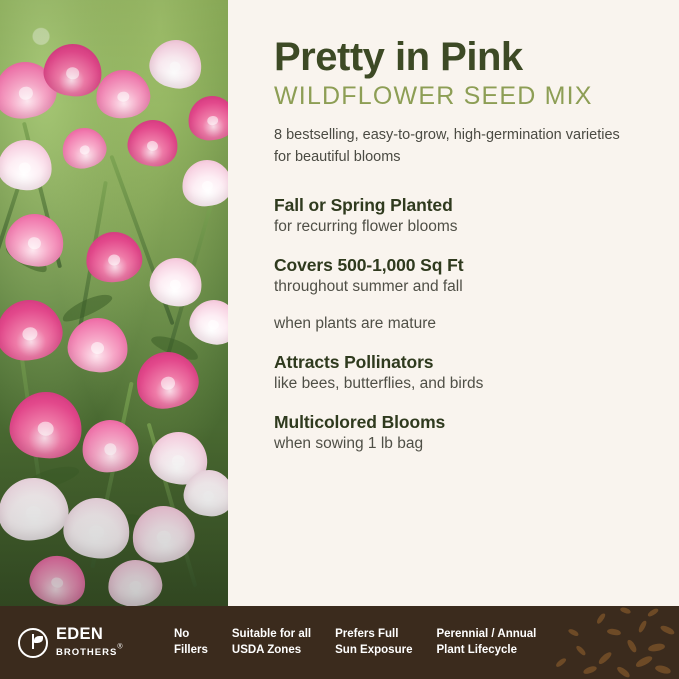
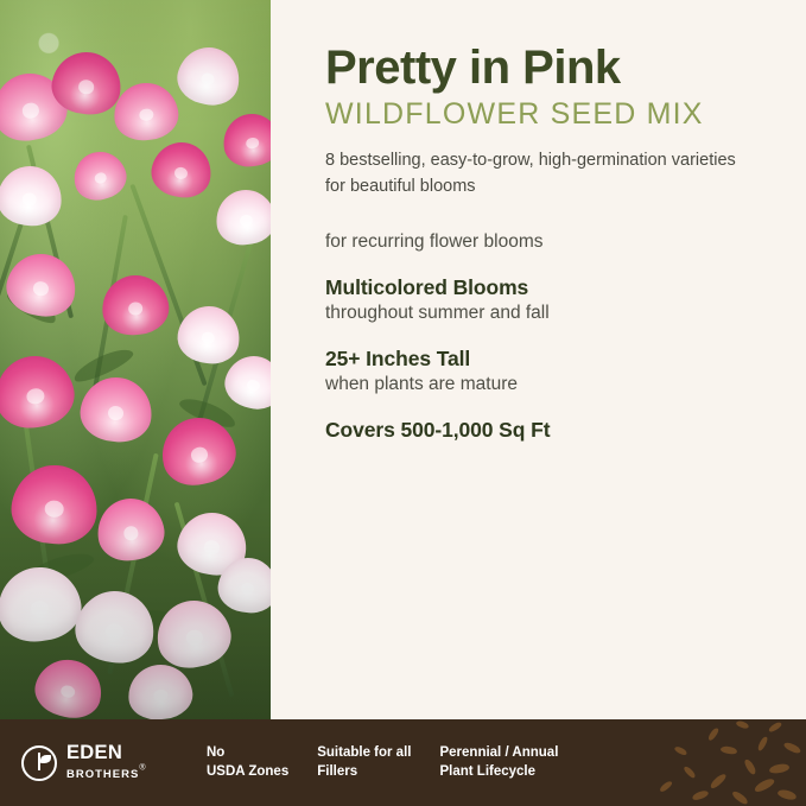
  Pretty in Pink
  WILDFLOWER SEED MIX
  8 bestselling, easy-to-grow, high-germination varieties for beautiful blooms
- Fall or Spring Planted
  for recurring flower blooms
- Covers 500-1,000 Sq Ft
+ Multicolored Blooms
  throughout summer and fall
+ 25+ Inches Tall
  when plants are mature
- Attracts Pollinators
- like bees, butterflies, and birds
- Multicolored Blooms
+ Covers 500-1,000 Sq Ft
- when sowing 1 lb bag
  EDEN
  BROTHERS
  No
- Fillers
+ USDA Zones
  Suitable for all
- USDA Zones
+ Fillers
- Prefers Full
- Sun Exposure
  Perennial / Annual
  Plant Lifecycle
